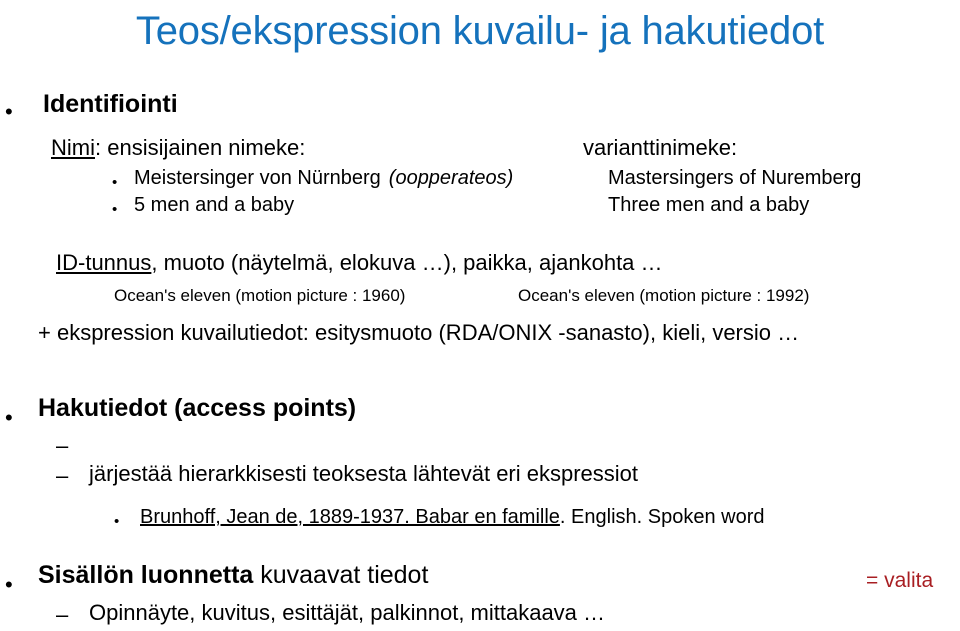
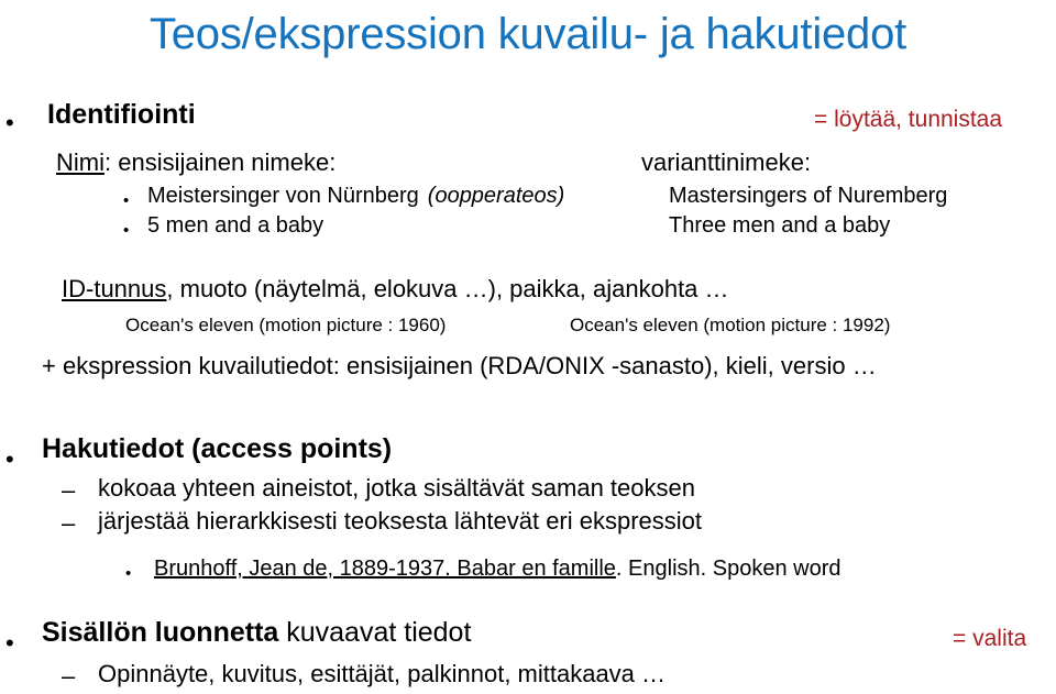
  Teos/ekspression kuvailu- ja hakutiedot
  •
  Identifiointi
+ = löytää, tunnistaa
  Nimi: ensisijainen nimeke:
  varianttinimeke:
  •
  Meistersinger von Nürnberg (oopperateos)
  Mastersingers of Nuremberg
  •
  5 men and a baby
  Three men and a baby
  ID-tunnus, muoto (näytelmä, elokuva …), paikka, ajankohta …
  Ocean's eleven (motion picture : 1960)
  Ocean's eleven (motion picture : 1992)
- + ekspression kuvailutiedot: esitysmuoto (RDA/ONIX -sanasto), kieli, versio …
+ + ekspression kuvailutiedot: ensisijainen (RDA/ONIX -sanasto), kieli, versio …
  •
  Hakutiedot (access points)
  –
+ kokoaa yhteen aineistot, jotka sisältävät saman teoksen
  –
  järjestää hierarkkisesti teoksesta lähtevät eri ekspressiot
  •
  Brunhoff, Jean de, 1889-1937. Babar en famille. English. Spoken word
  •
  Sisällön luonnetta kuvaavat tiedot
  = valita
  –
  Opinnäyte, kuvitus, esittäjät, palkinnot, mittakaava …
